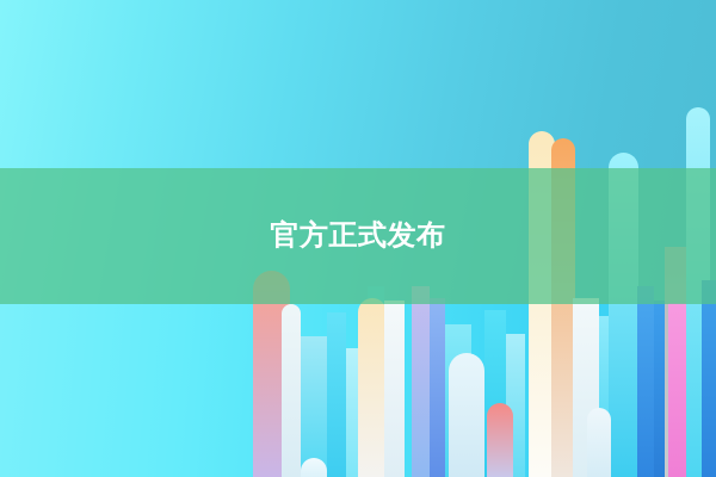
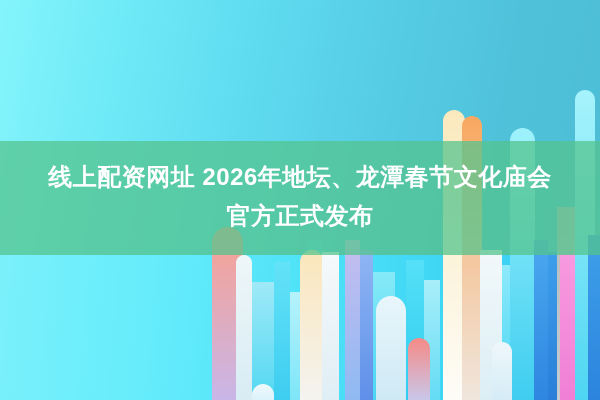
+ 线上配资网址 2026年地坛、龙潭春节文化庙会
  官方正式发布
